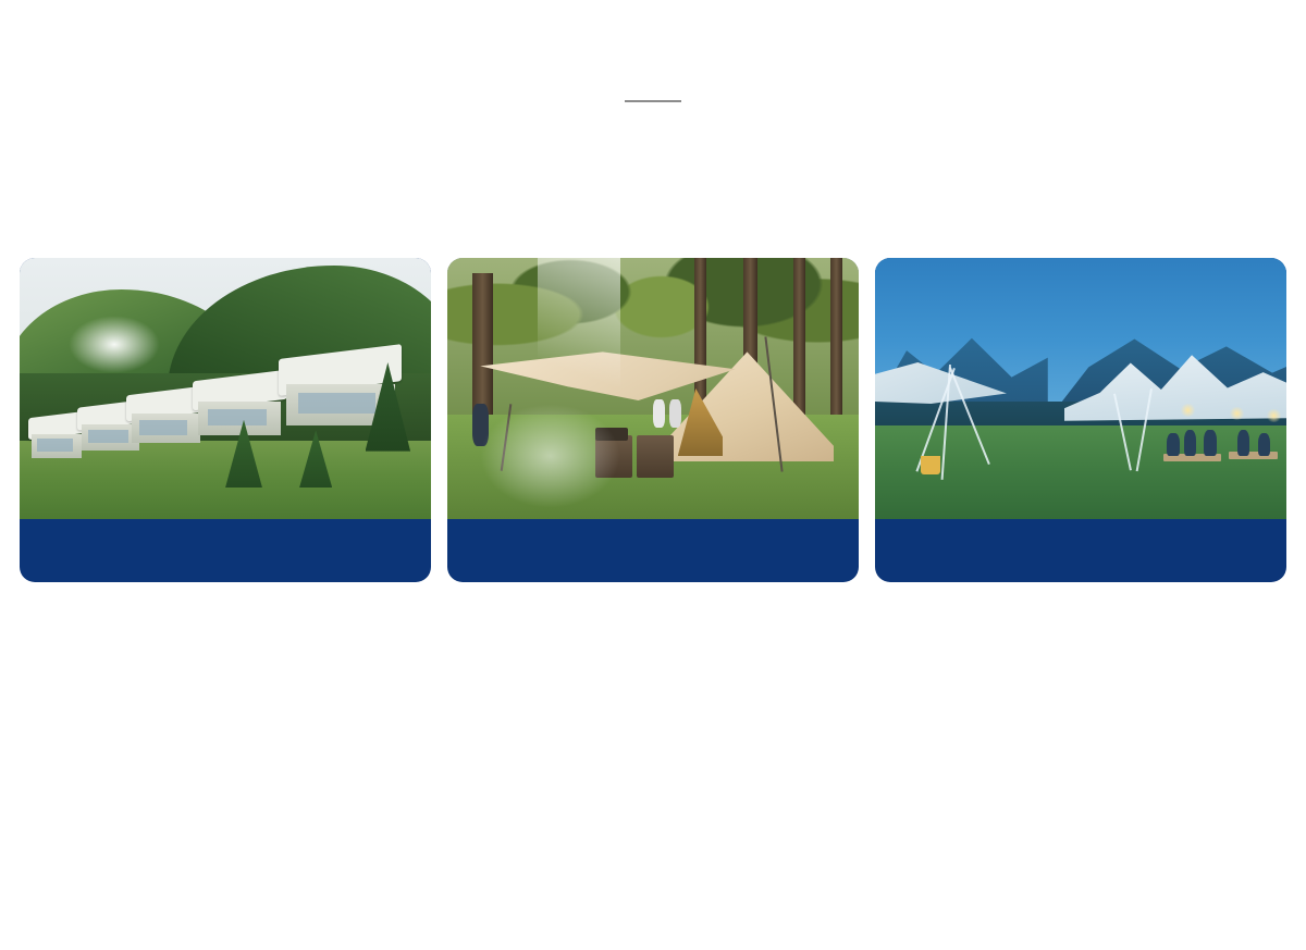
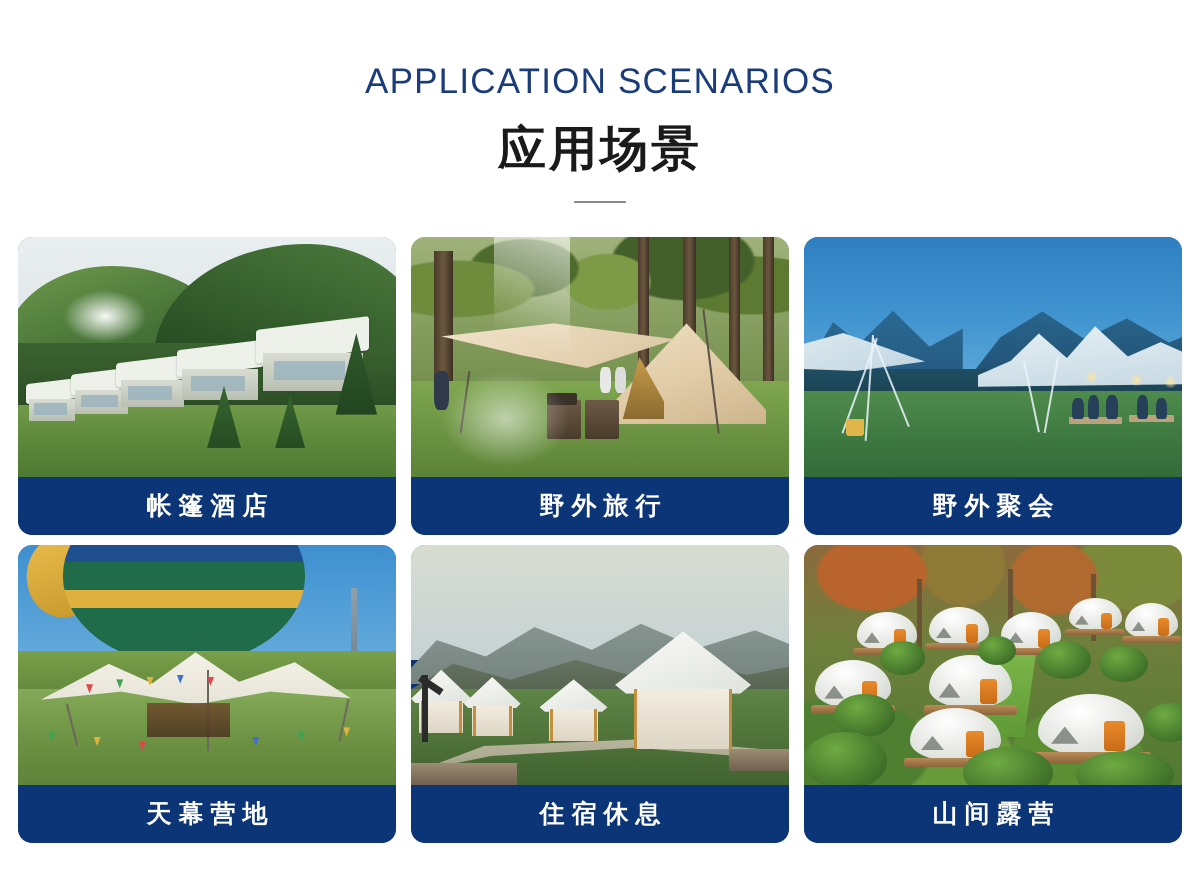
+ APPLICATION SCENARIOS
+ 应用场景
+ 帐篷酒店
+ 野外旅行
+ 野外聚会
+ 天幕营地
+ 住宿休息
+ 山间露营
